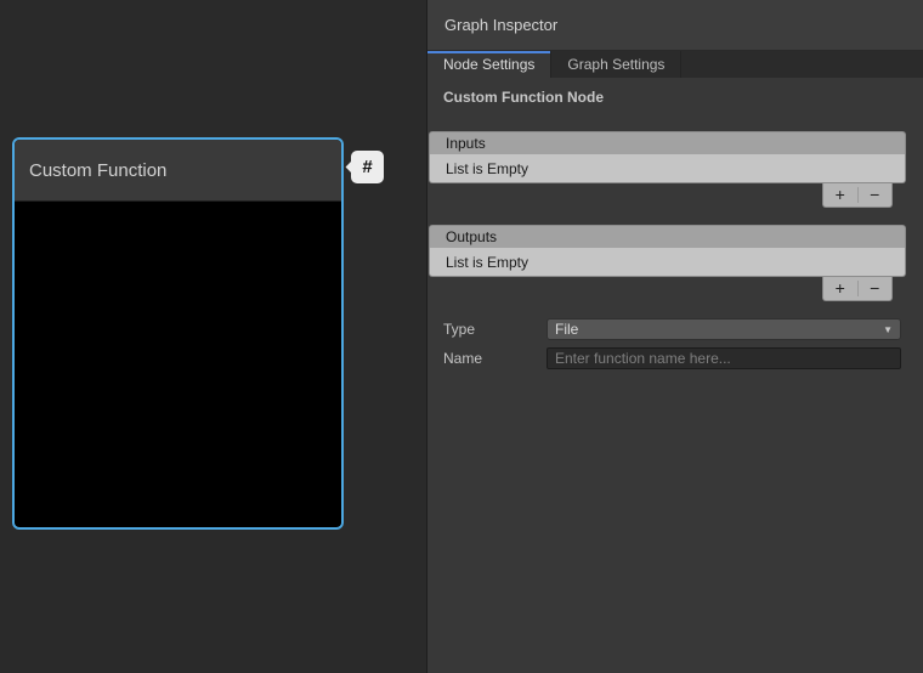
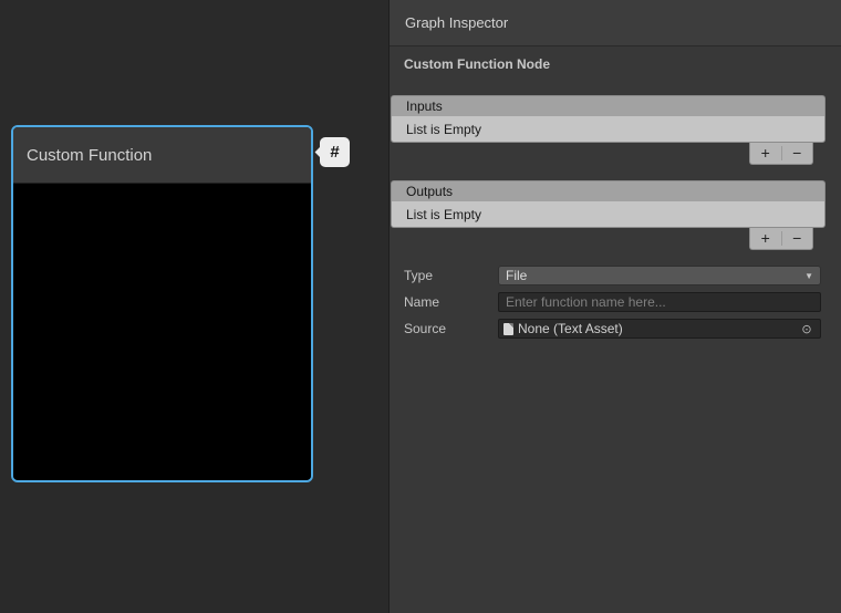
  Custom Function
  #
  Graph Inspector
- Node Settings
- Graph Settings
  Custom Function Node
  Inputs
  List is Empty
  +
  −
  Outputs
  List is Empty
  +
  −
  Type
  File
  ▼
  Name
  Enter function name here...
+ Source
+ None (Text Asset)
+ ⊙
